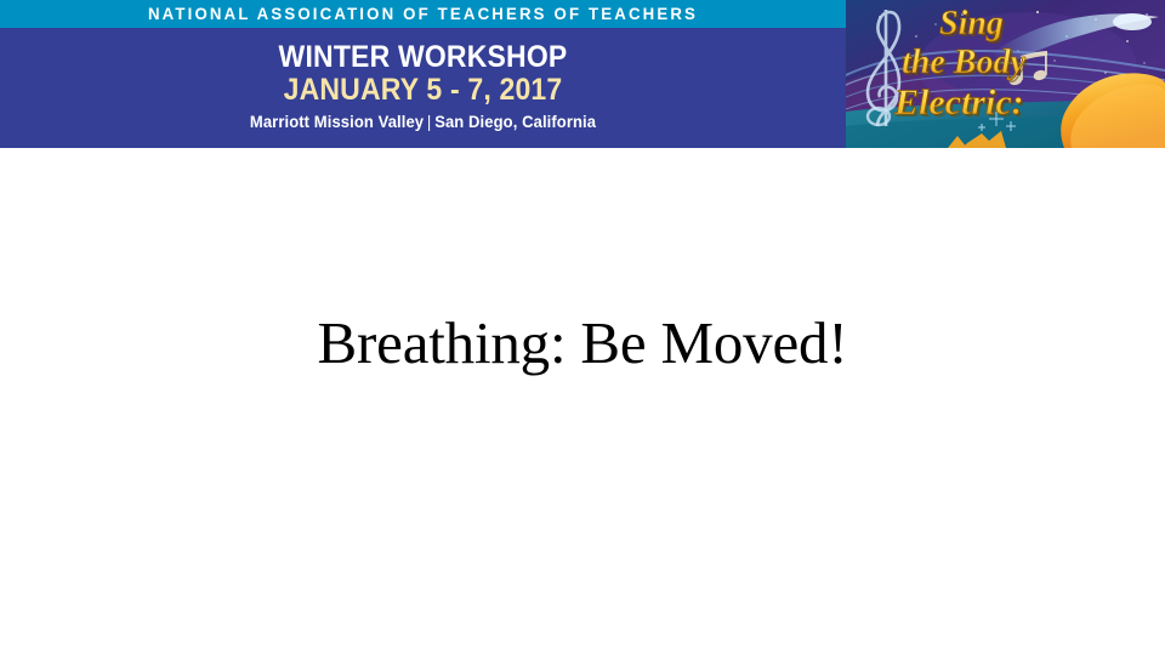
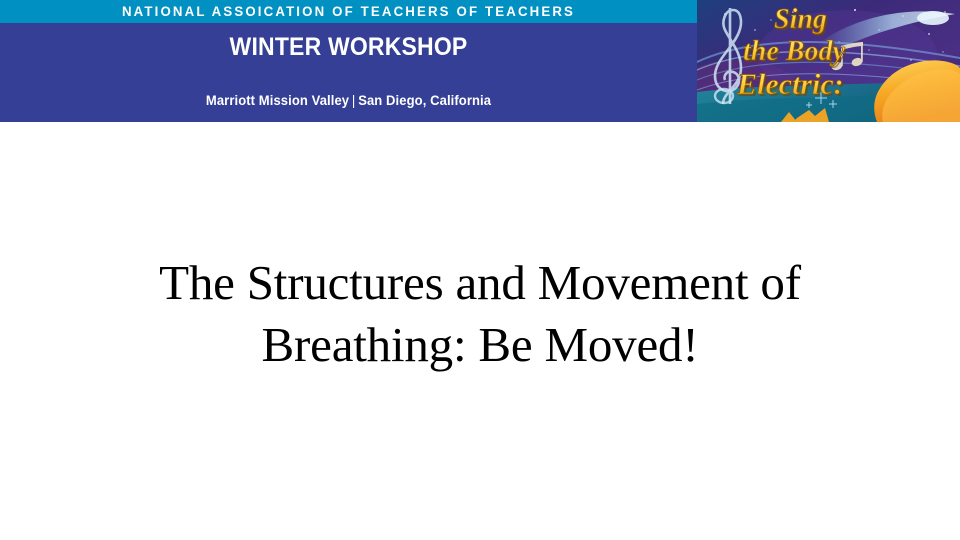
  NATIONAL ASSOICATION OF TEACHERS OF TEACHERS
  WINTER WORKSHOP
- JANUARY 5 - 7, 2017
  Marriott Mission Valley | San Diego, California
  Sing
  the Body
  Electric:
+ The Structures and Movement of
  Breathing: Be Moved!
